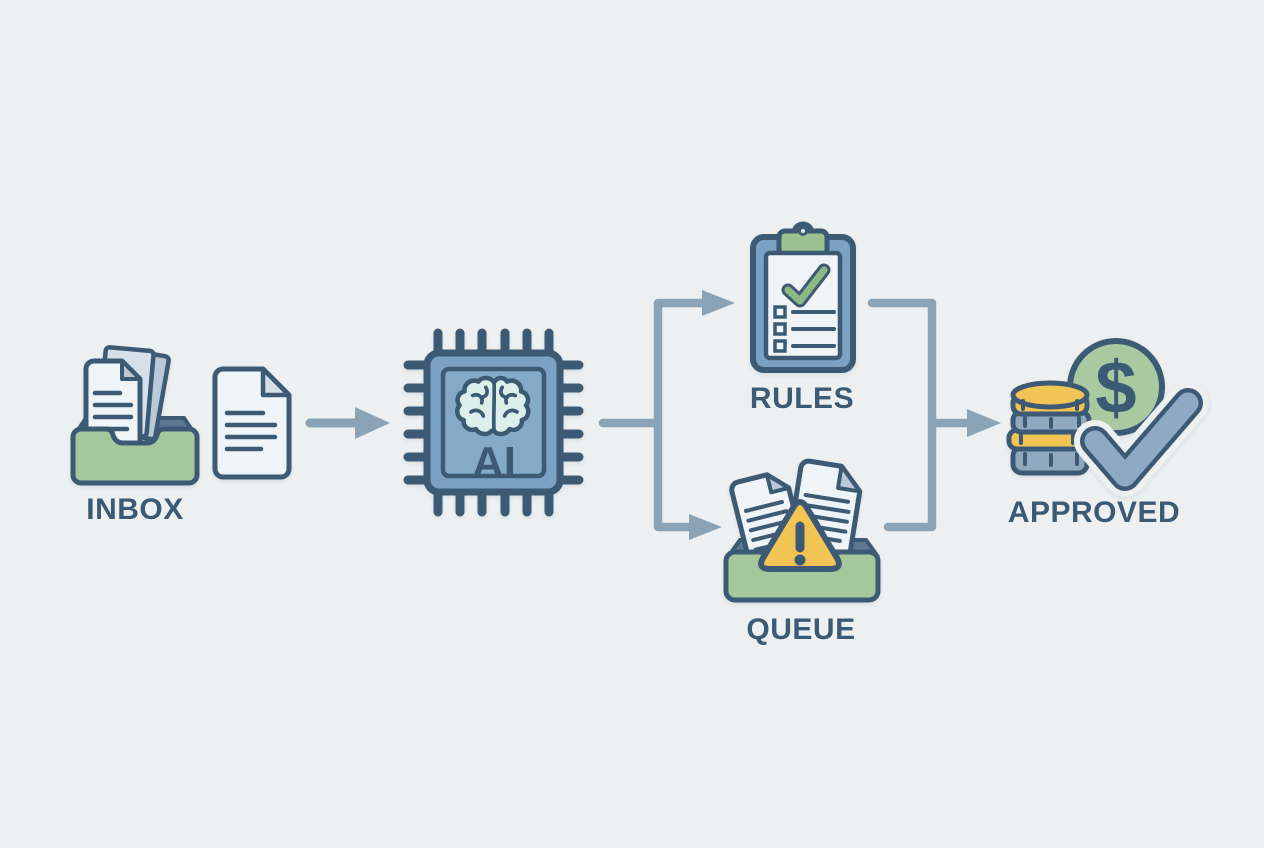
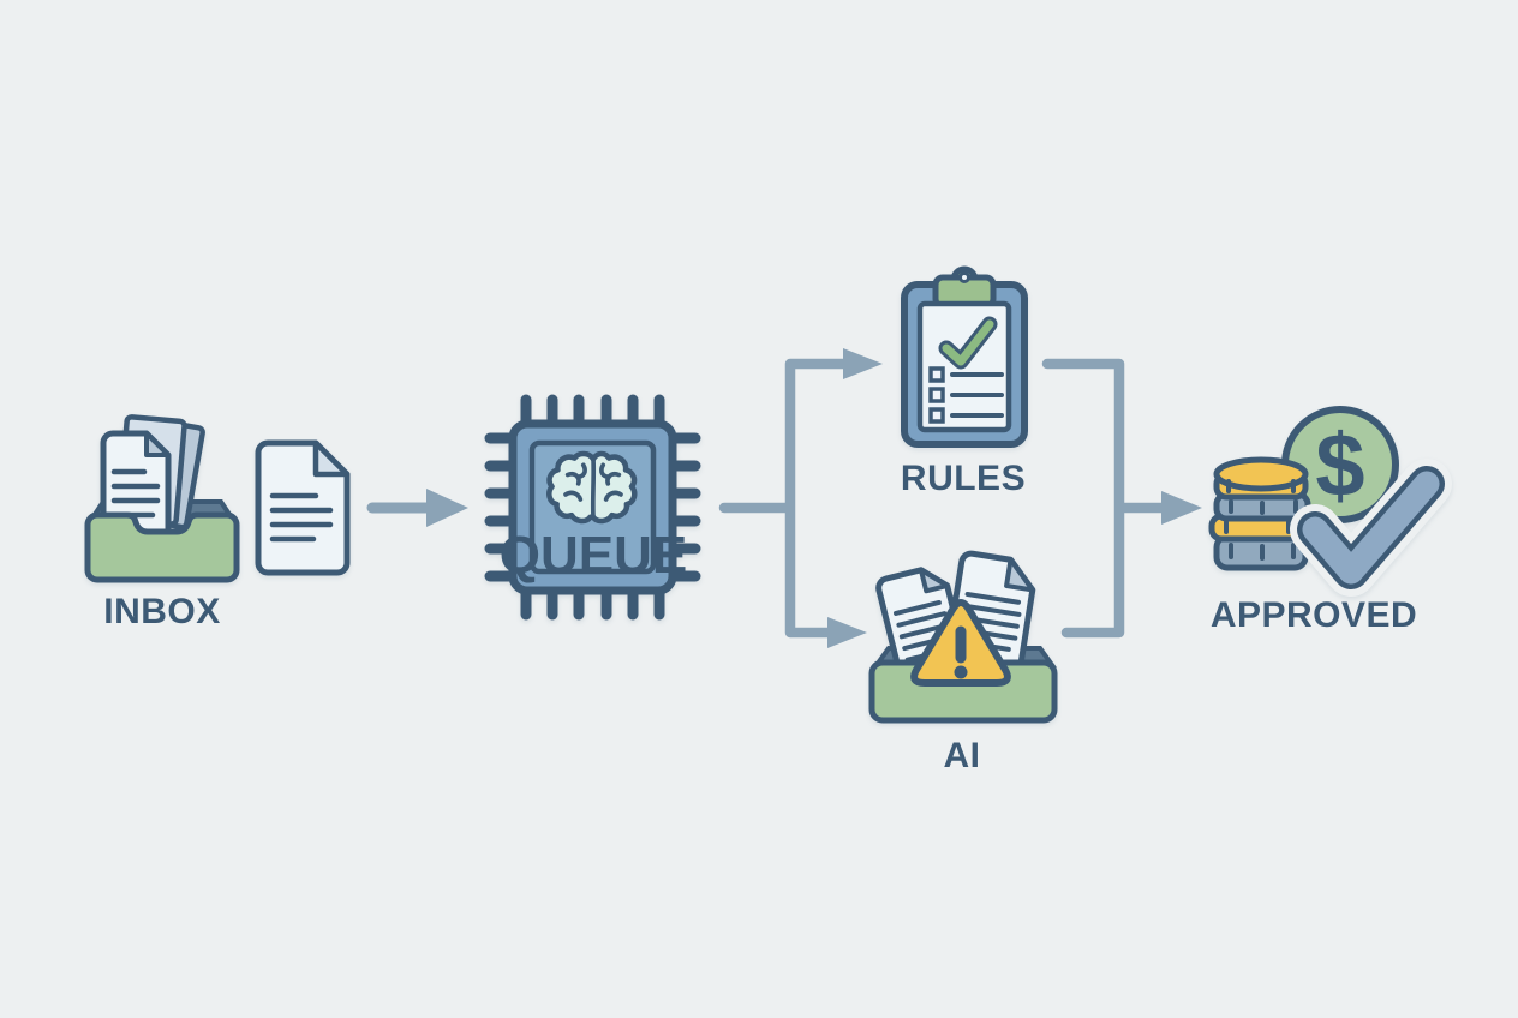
  INBOX
- AI
+ QUEUE
  RULES
- QUEUE
+ AI
  $
  APPROVED
